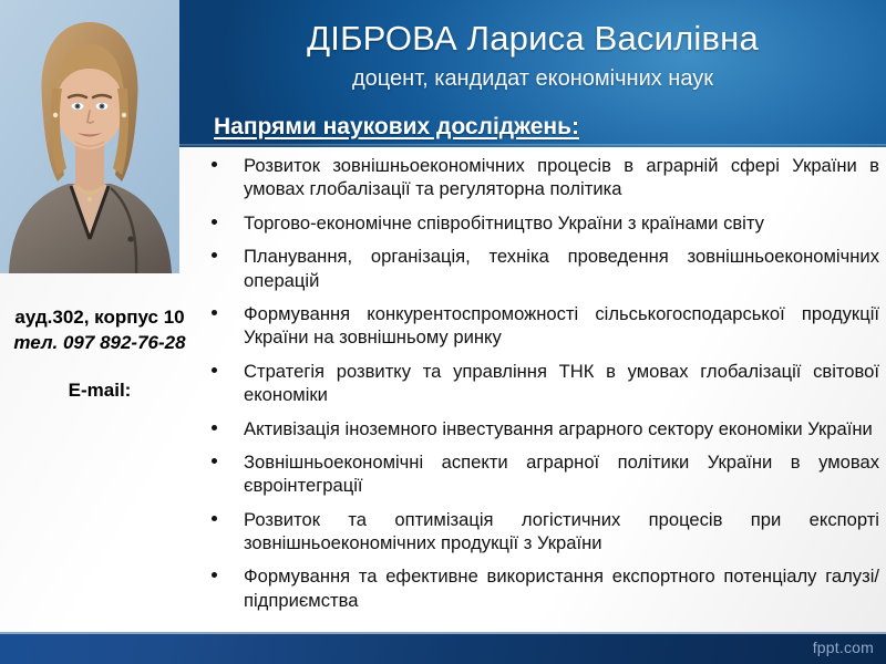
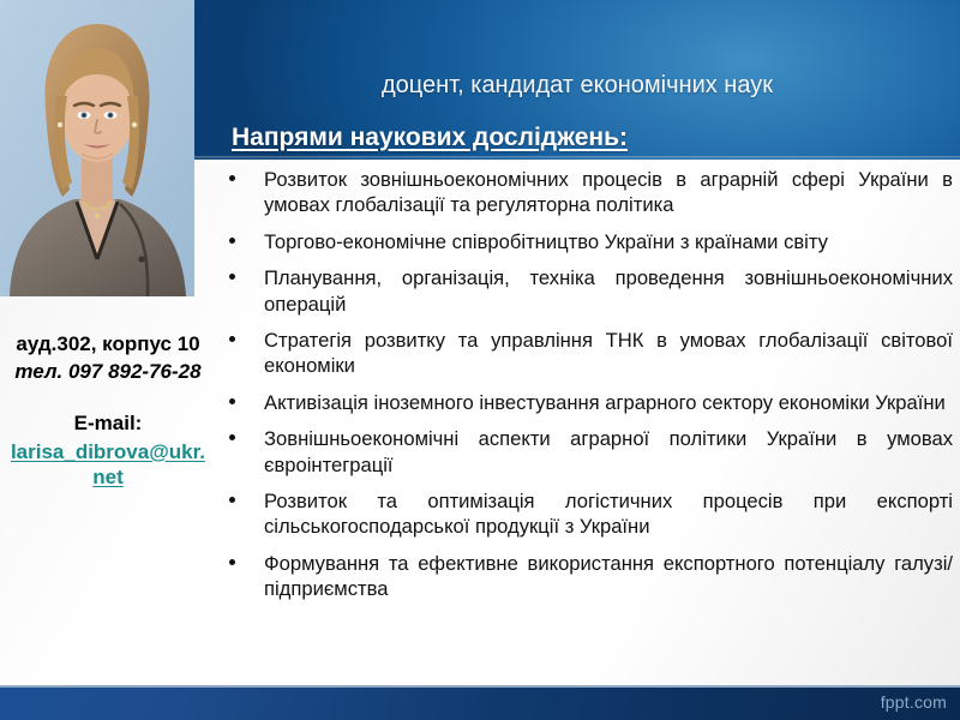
- ДІБРОВА Лариса Василівна
  доцент, кандидат економічних наук
  Напрями наукових досліджень:
  ауд.302, корпус 10
  тел. 097 892-76-28
  E-mail:
+ larisa_dibrova@ukr.net
  Розвиток зовнішньоекономічних процесів в аграрній сфері України в умовах глобалізації та регуляторна політика
  Торгово-економічне співробітництво України з країнами світу
  Планування, організація, техніка проведення зовнішньоекономічних операцій
- Формування конкурентоспроможності сільськогосподарської продукції України на зовнішньому ринку
  Стратегія розвитку та управління ТНК в умовах глобалізації світової економіки
  Активізація іноземного інвестування аграрного сектору економіки України
  Зовнішньоекономічні аспекти аграрної політики України в умовах євроінтеграції
- Розвиток та оптимізація логістичних процесів при експорті зовнішньоекономічних продукції з України
+ Розвиток та оптимізація логістичних процесів при експорті сільськогосподарської продукції з України
  Формування та ефективне використання експортного потенціалу галузі/підприємства
  fppt.com
